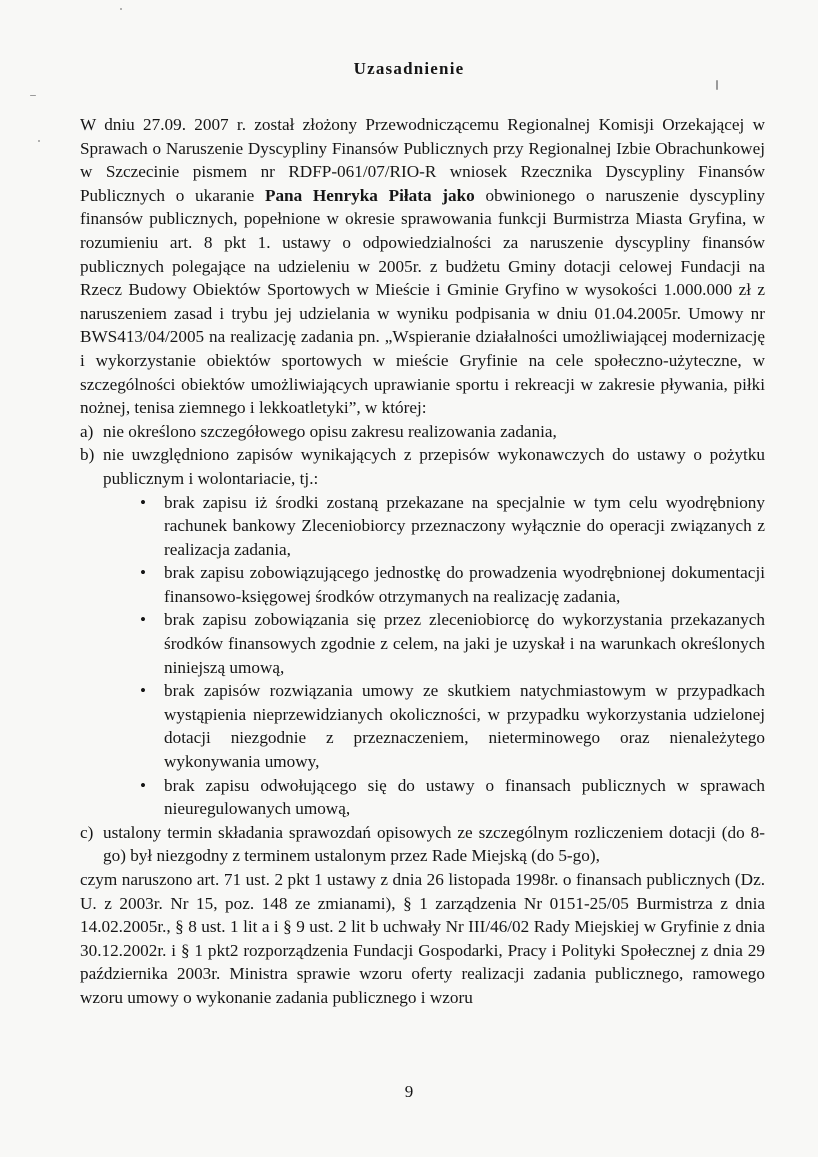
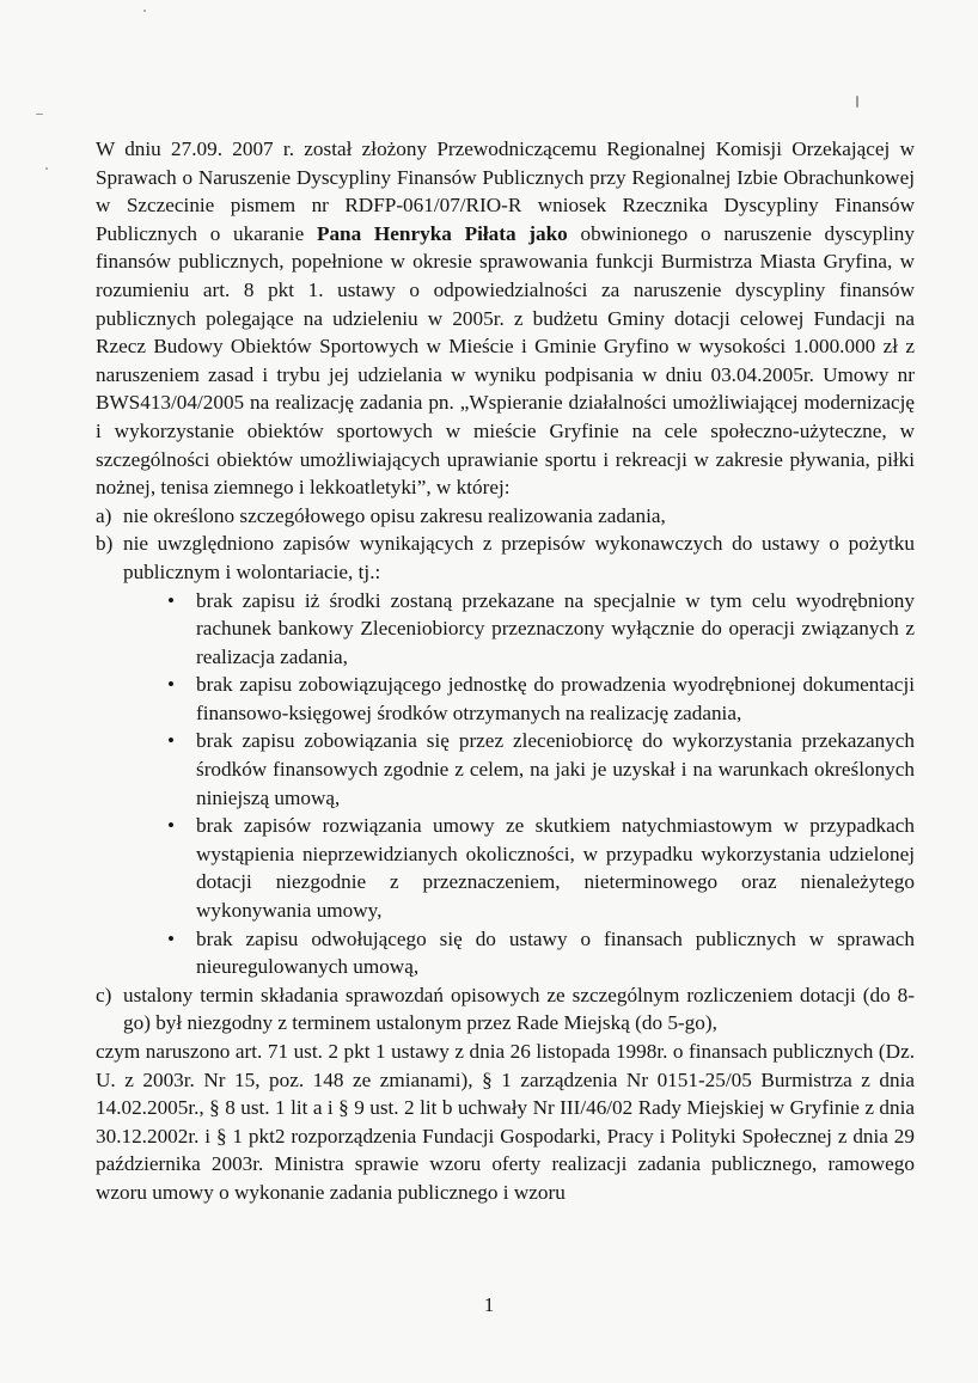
- Uzasadnienie
- W dniu 27.09. 2007 r. został złożony Przewodniczącemu Regionalnej Komisji Orzekającej w Sprawach o Naruszenie Dyscypliny Finansów Publicznych przy Regionalnej Izbie Obrachunkowej w Szczecinie pismem nr RDFP-061/07/RIO-R wniosek Rzecznika Dyscypliny Finansów Publicznych o ukaranie Pana Henryka Piłata jako obwinionego o naruszenie dyscypliny finansów publicznych, popełnione w okresie sprawowania funkcji Burmistrza Miasta Gryfina, w rozumieniu art. 8 pkt 1. ustawy o odpowiedzialności za naruszenie dyscypliny finansów publicznych polegające na udzieleniu w 2005r. z budżetu Gminy dotacji celowej Fundacji na Rzecz Budowy Obiektów Sportowych w Mieście i Gminie Gryfino w wysokości 1.000.000 zł z naruszeniem zasad i trybu jej udzielania w wyniku podpisania w dniu 01.04.2005r. Umowy nr BWS413/04/2005 na realizację zadania pn. „Wspieranie działalności umożliwiającej modernizację i wykorzystanie obiektów sportowych w mieście Gryfinie na cele społeczno-użyteczne, w szczególności obiektów umożliwiających uprawianie sportu i rekreacji w zakresie pływania, piłki nożnej, tenisa ziemnego i lekkoatletyki”, w której:
+ W dniu 27.09. 2007 r. został złożony Przewodniczącemu Regionalnej Komisji Orzekającej w Sprawach o Naruszenie Dyscypliny Finansów Publicznych przy Regionalnej Izbie Obrachunkowej w Szczecinie pismem nr RDFP-061/07/RIO-R wniosek Rzecznika Dyscypliny Finansów Publicznych o ukaranie Pana Henryka Piłata jako obwinionego o naruszenie dyscypliny finansów publicznych, popełnione w okresie sprawowania funkcji Burmistrza Miasta Gryfina, w rozumieniu art. 8 pkt 1. ustawy o odpowiedzialności za naruszenie dyscypliny finansów publicznych polegające na udzieleniu w 2005r. z budżetu Gminy dotacji celowej Fundacji na Rzecz Budowy Obiektów Sportowych w Mieście i Gminie Gryfino w wysokości 1.000.000 zł z naruszeniem zasad i trybu jej udzielania w wyniku podpisania w dniu 03.04.2005r. Umowy nr BWS413/04/2005 na realizację zadania pn. „Wspieranie działalności umożliwiającej modernizację i wykorzystanie obiektów sportowych w mieście Gryfinie na cele społeczno-użyteczne, w szczególności obiektów umożliwiających uprawianie sportu i rekreacji w zakresie pływania, piłki nożnej, tenisa ziemnego i lekkoatletyki”, w której:
  a)
  nie określono szczegółowego opisu zakresu realizowania zadania,
  b)
  nie uwzględniono zapisów wynikających z przepisów wykonawczych do ustawy o pożytku publicznym i wolontariacie, tj.:
  •
  brak zapisu iż środki zostaną przekazane na specjalnie w tym celu wyodrębniony rachunek bankowy Zleceniobiorcy przeznaczony wyłącznie do operacji związanych z realizacja zadania,
  •
  brak zapisu zobowiązującego jednostkę do prowadzenia wyodrębnionej dokumentacji finansowo-księgowej środków otrzymanych na realizację zadania,
  •
  brak zapisu zobowiązania się przez zleceniobiorcę do wykorzystania przekazanych środków finansowych zgodnie z celem, na jaki je uzyskał i na warunkach określonych niniejszą umową,
  •
  brak zapisów rozwiązania umowy ze skutkiem natychmiastowym w przypadkach wystąpienia nieprzewidzianych okoliczności, w przypadku wykorzystania udzielonej dotacji niezgodnie z przeznaczeniem, nieterminowego oraz nienależytego wykonywania umowy,
  •
  brak zapisu odwołującego się do ustawy o finansach publicznych w sprawach nieuregulowanych umową,
  c)
  ustalony termin składania sprawozdań opisowych ze szczególnym rozliczeniem dotacji (do 8-go) był niezgodny z terminem ustalonym przez Rade Miejską (do 5-go),
  czym naruszono art. 71 ust. 2 pkt 1 ustawy z dnia 26 listopada 1998r. o finansach publicznych (Dz. U. z 2003r. Nr 15, poz. 148 ze zmianami), § 1 zarządzenia Nr 0151-25/05 Burmistrza z dnia 14.02.2005r., § 8 ust. 1 lit a i § 9 ust. 2 lit b uchwały Nr III/46/02 Rady Miejskiej w Gryfinie z dnia 30.12.2002r. i § 1 pkt2 rozporządzenia Fundacji Gospodarki, Pracy i Polityki Społecznej z dnia 29 października 2003r. Ministra sprawie wzoru oferty realizacji zadania publicznego, ramowego wzoru umowy o wykonanie zadania publicznego i wzoru
- 9
+ 1
